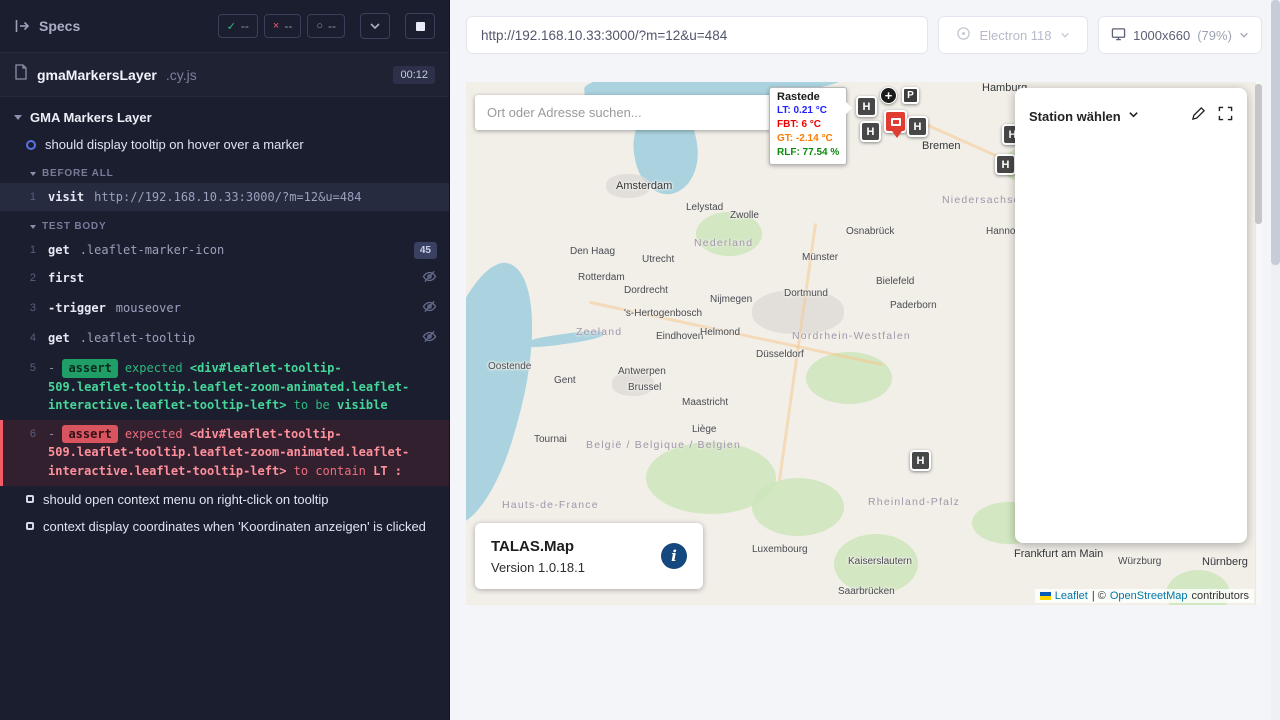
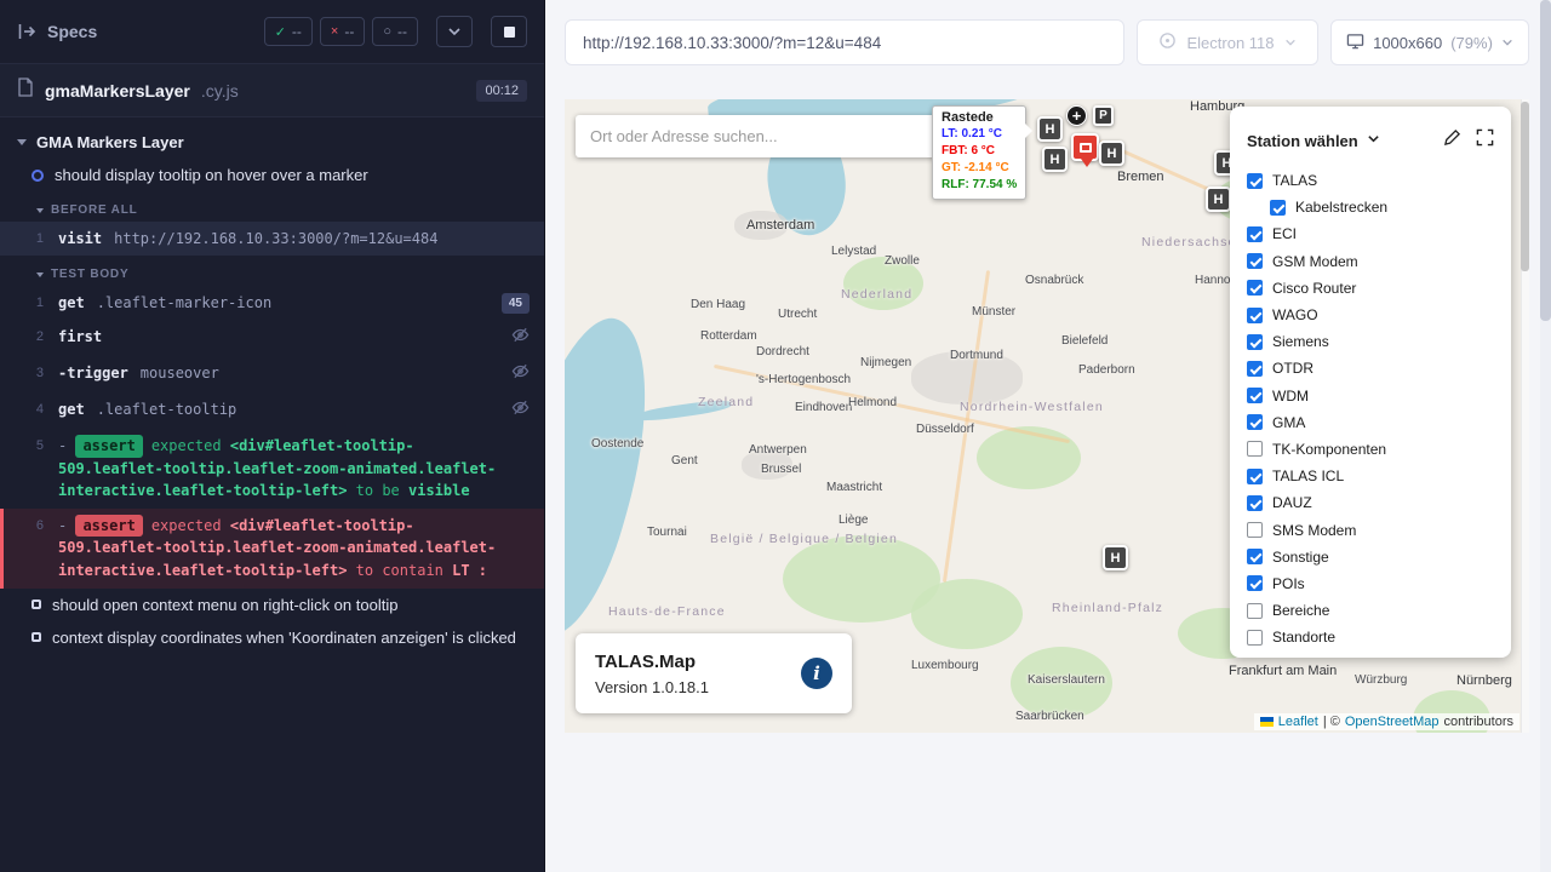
  Specs
  ✓
  --
  ×
  --
  ○
  --
  gmaMarkersLayer
  .cy.js
  00:12
  GMA Markers Layer
  should display tooltip on hover over a marker
  BEFORE ALL
  1
  visit
  http://192.168.10.33:3000/?m=12&u=484
  TEST BODY
  1
  get
  .leaflet-marker-icon
  45
  2
  first
  3
  -trigger
  mouseover
  4
  get
  .leaflet-tooltip
  5
  - assert expected <div#leaflet-tooltip-509.leaflet-tooltip.leaflet-zoom-animated.leaflet-interactive.leaflet-tooltip-left> to be visible
  6
  - assert expected <div#leaflet-tooltip-509.leaflet-tooltip.leaflet-zoom-animated.leaflet-interactive.leaflet-tooltip-left> to contain LT :
  should open context menu on right-click on tooltip
  context display coordinates when 'Koordinaten anzeigen' is clicked
  http://192.168.10.33:3000/?m=12&u=484
  Electron 118
  1000x660
  (79%)
  Amsterdam
  Lelystad
  Zwolle
  Nederland
  Utrecht
  Den Haag
  Rotterdam
  Dordrecht
  's-Hertogenbosch
  Nijmegen
  Eindhoven
  Helmond
  Zeeland
  Oostende
  Gent
  Antwerpen
  Brussel
  Maastricht
  Liège
  Tournai
  België / Belgique / Belgien
  Hauts-de-France
  Düsseldorf
  Dortmund
  Münster
  Osnabrück
  Bielefeld
  Paderborn
  Nordrhein-Westfalen
  Bremen
  Hambu
  Niedersachs
  Rheinland-Pfalz
  Kaiserslautern
  Saarbrücken
  Luxembourg
  Frankfurt am Main
  Würzburg
  Nürnberg
  H
  +
  P
  H
  H
  H
  H
  H
  Ort oder Adresse suchen...
  Rastede
  LT: 0.21 °C
  FBT: 6 °C
  GT: -2.14 °C
  RLF: 77.54 %
  Station wählen
+ TALAS
+ Kabelstrecken
+ ECI
+ GSM Modem
+ Cisco Router
+ WAGO
+ Siemens
+ OTDR
+ WDM
+ GMA
+ TK-Komponenten
+ TALAS ICL
+ DAUZ
+ SMS Modem
+ Sonstige
+ POIs
+ Bereiche
+ Standorte
  TALAS.Map
  Version 1.0.18.1
  i
  Leaflet
  | ©
  OpenStreetMap
  contributors
